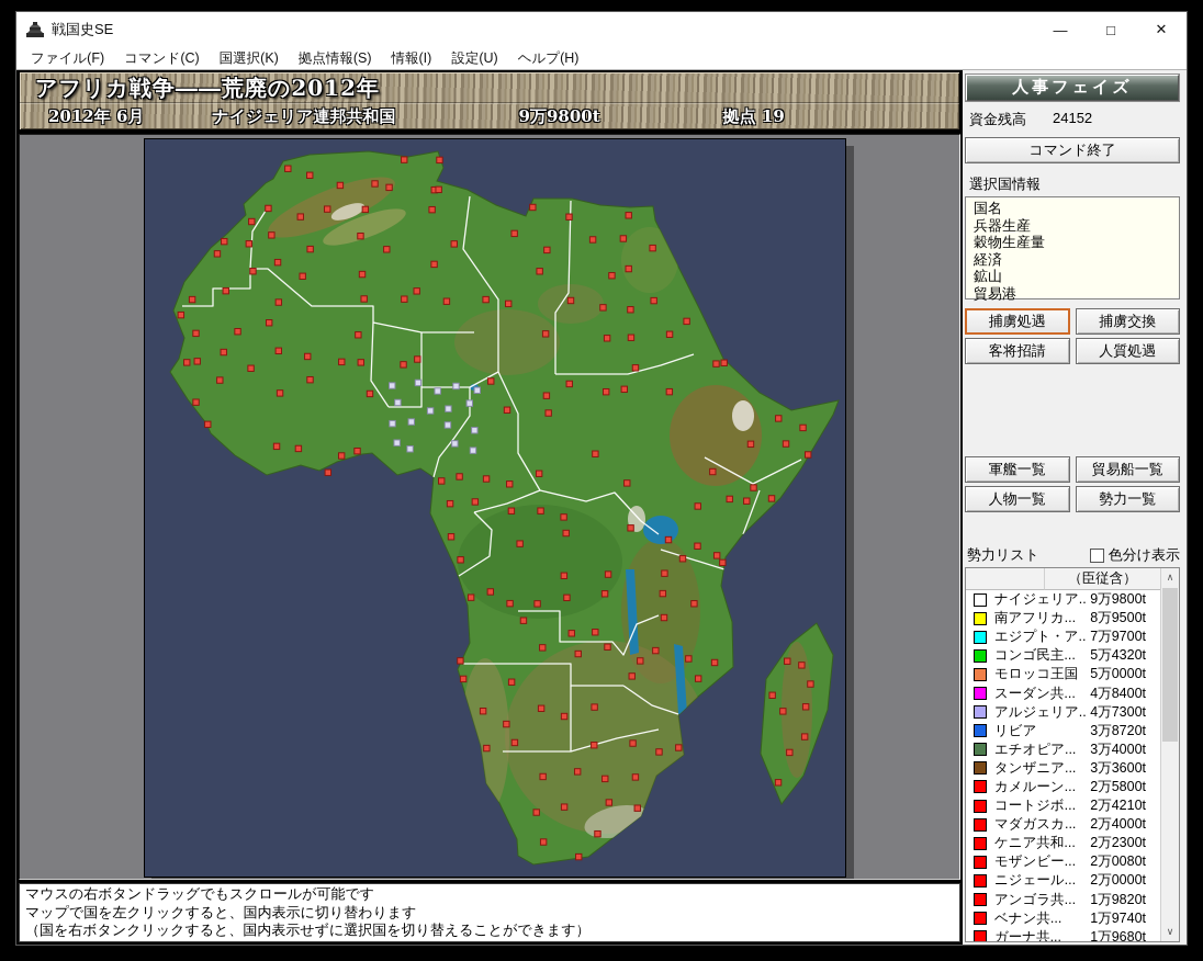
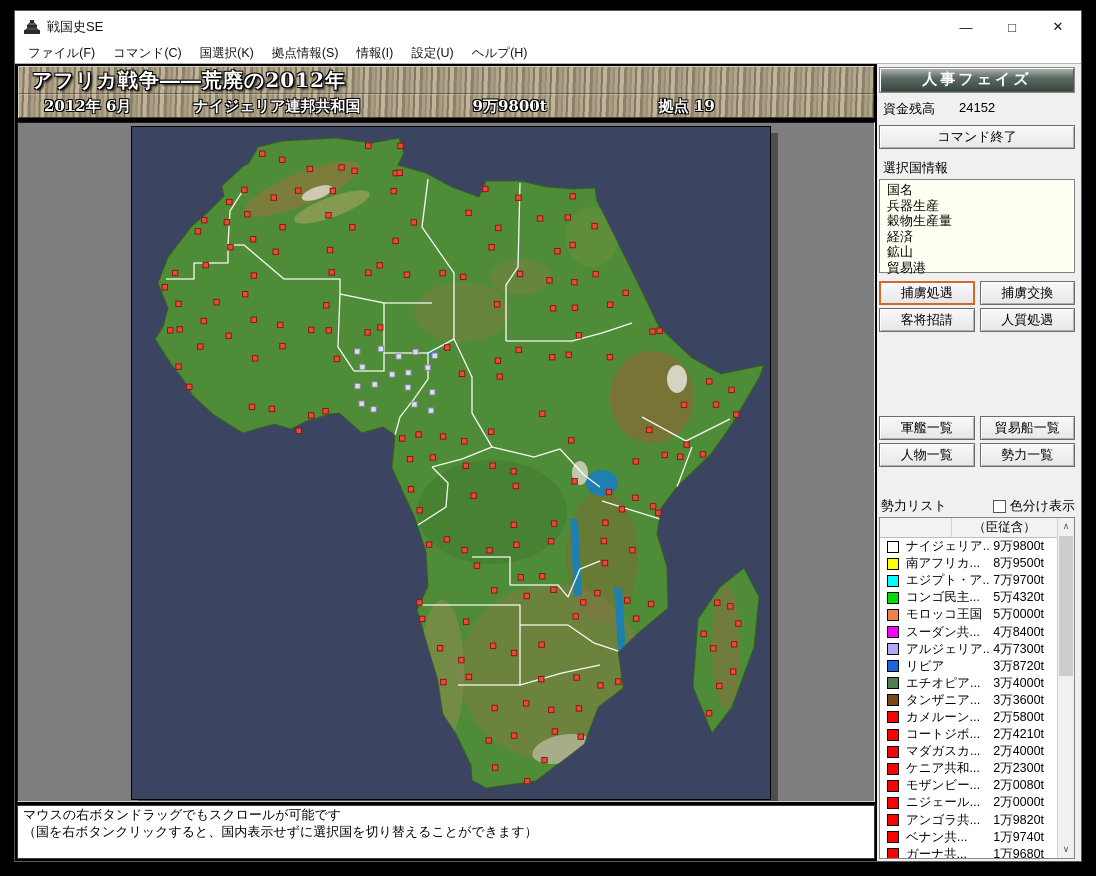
  戦国史SE
  —
  □
  ✕
  ファイル(F)
  コマンド(C)
  国選択(K)
  拠点情報(S)
  情報(I)
  設定(U)
  ヘルプ(H)
  アフリカ戦争――荒廃の2012年
  2012年 6月
  ナイジェリア連邦共和国
  9万9800t
  拠点 19
  マウスの右ボタンドラッグでもスクロールが可能です
- マップで国を左クリックすると、国内表示に切り替わります
  （国を右ボタンクリックすると、国内表示せずに選択国を切り替えることができます）
  人事フェイズ
  資金残高
  24152
  コマンド終了
  選択国情報
  国名
  兵器生産
  穀物生産量
  経済
  鉱山
  貿易港
  捕虜処遇
  捕虜交換
  客将招請
  人質処遇
  軍艦一覧
  貿易船一覧
  人物一覧
  勢力一覧
  勢力リスト
  色分け表示
  （臣従含）
  ナイジェリア..
  9万9800t
  南アフリカ...
  8万9500t
  エジプト・ア..
  7万9700t
  コンゴ民主...
  5万4320t
  モロッコ王国
  5万0000t
  スーダン共...
  4万8400t
  アルジェリア..
  4万7300t
  リビア
  3万8720t
  エチオピア...
  3万4000t
  タンザニア...
  3万3600t
  カメルーン...
  2万5800t
  コートジボ...
  2万4210t
  マダガスカ...
  2万4000t
  ケニア共和...
  2万2300t
  モザンビー...
  2万0080t
  ニジェール...
  2万0000t
  アンゴラ共...
  1万9820t
  ベナン共...
  1万9740t
  ガーナ共...
  1万9680t
  ∧
  ∨
